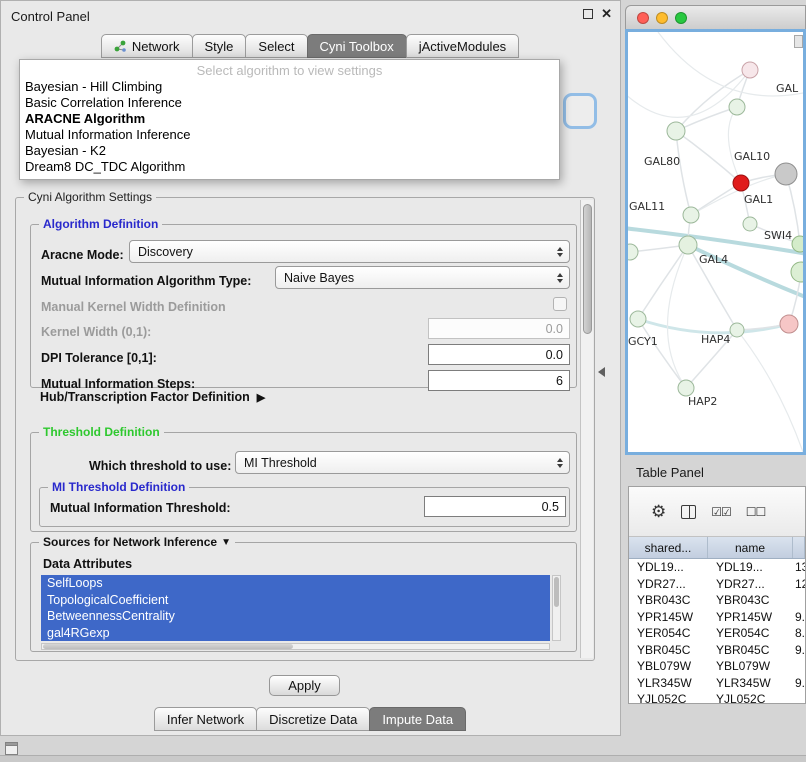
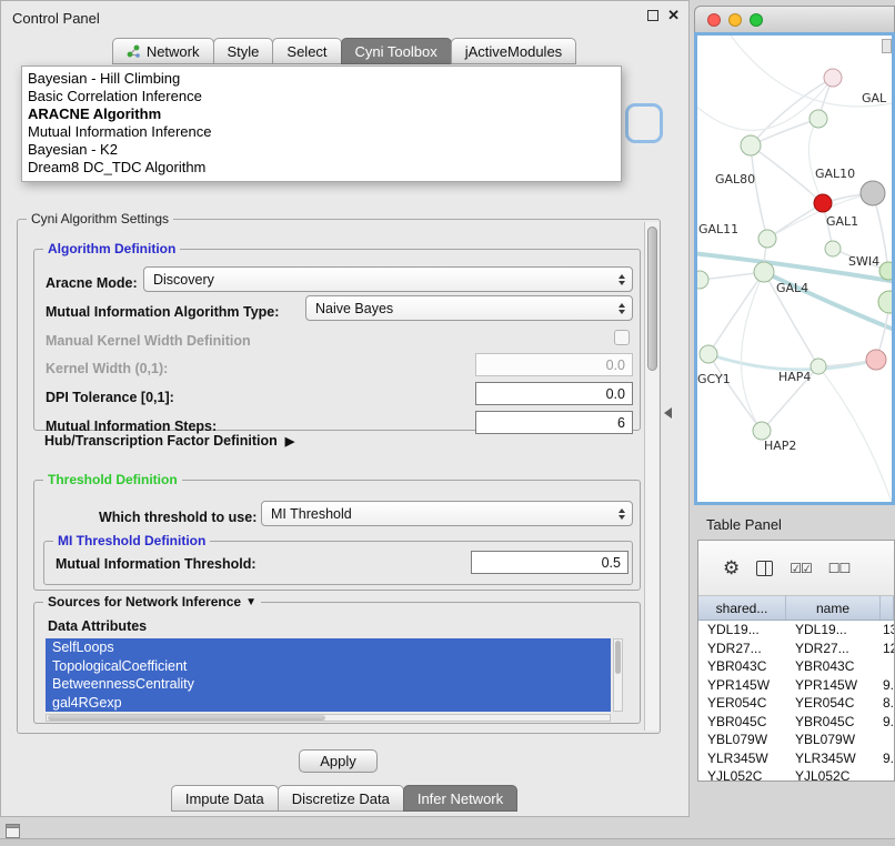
  Control Panel
  ✕
  Network
  Style
  Select
  Cyni Toolbox
  jActiveModules
- Select algorithm to view settings
  Bayesian - Hill Climbing
  Basic Correlation Inference
  ARACNE Algorithm
  Mutual Information Inference
  Bayesian - K2
  Dream8 DC_TDC Algorithm
  Cyni Algorithm Settings
  Algorithm Definition
  Aracne Mode:
  Discovery
  Mutual Information Algorithm Type:
  Naive Bayes
  Manual Kernel Width Definition
  Kernel Width (0,1):
  0.0
  DPI Tolerance [0,1]:
  0.0
  Mutual Information Steps:
  6
  Hub/Transcription Factor Definition
  ▶
  Threshold Definition
  Which threshold to use:
  MI Threshold
  MI Threshold Definition
  Mutual Information Threshold:
  0.5
  Sources for Network Inference
  ▼
  Data Attributes
  SelfLoops
  TopologicalCoefficient
  BetweennessCentrality
  gal4RGexp
  Apply
- Infer Network
+ Impute Data
  Discretize Data
- Impute Data
+ Infer Network
  GAL
  GAL80
  GAL10
  GAL11
  GAL1
  SWI4
  GAL4
  GCY1
  HAP4
  HAP2
  Table Panel
  ⚙
  ☑☑
  ☐☐
  shared...
  name
  YDL19...
  YDL19...
  YDR27...
  YDR27...
  YBR043C
  YBR043C
  YPR145W
  YPR145W
  9.
  YER054C
  YER054C
  8.
  YBR045C
  YBR045C
  9.
  YBL079W
  YBL079W
  YLR345W
  YLR345W
  9.
  YJL052C
  YJL052C
